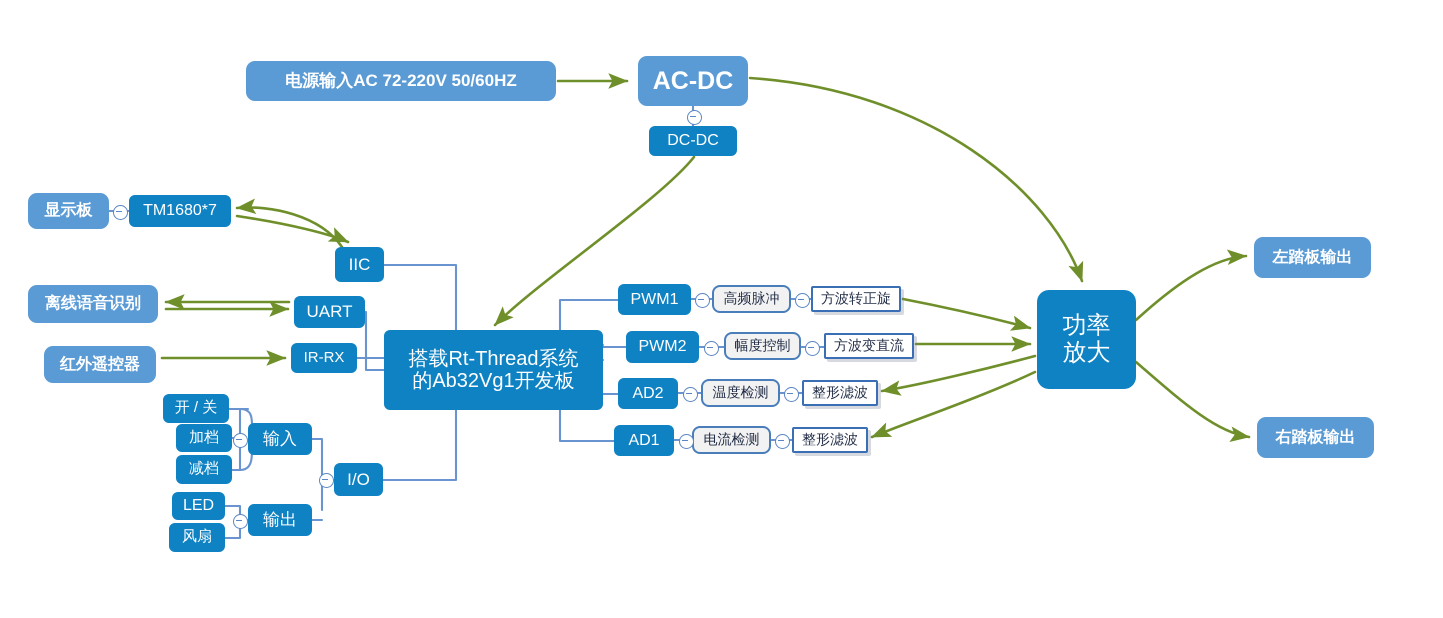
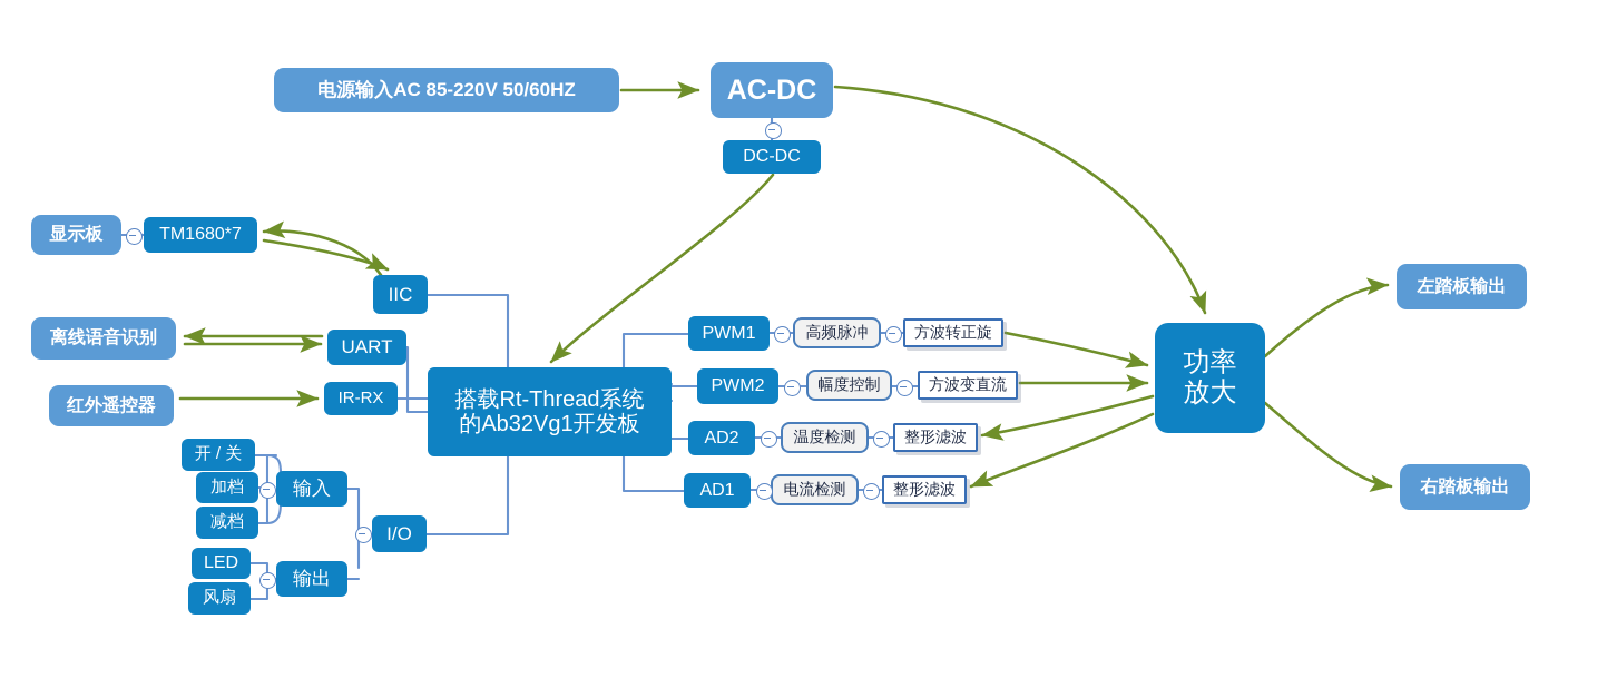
- 电源输入AC 72-220V 50/60HZ
+ 电源输入AC 85-220V 50/60HZ
  AC-DC
  DC-DC
  显示板
  TM1680*7
  IIC
  离线语音识别
  UART
  红外遥控器
  IR-RX
  搭载Rt-Thread系统
  的Ab32Vg1开发板
  开 / 关
  加档
  减档
  输入
  LED
  风扇
  输出
  I/O
  PWM1
  高频脉冲
  方波转正旋
  PWM2
  幅度控制
  方波变直流
  AD2
  温度检测
  整形滤波
  AD1
  电流检测
  整形滤波
  功率
  放大
  左踏板输出
  右踏板输出
